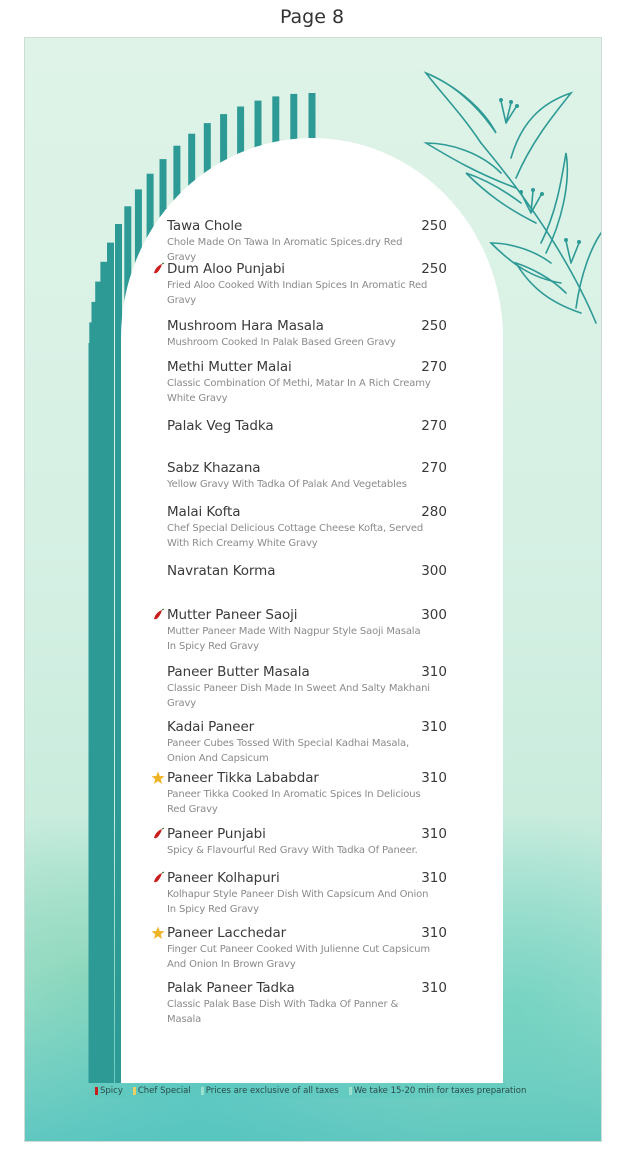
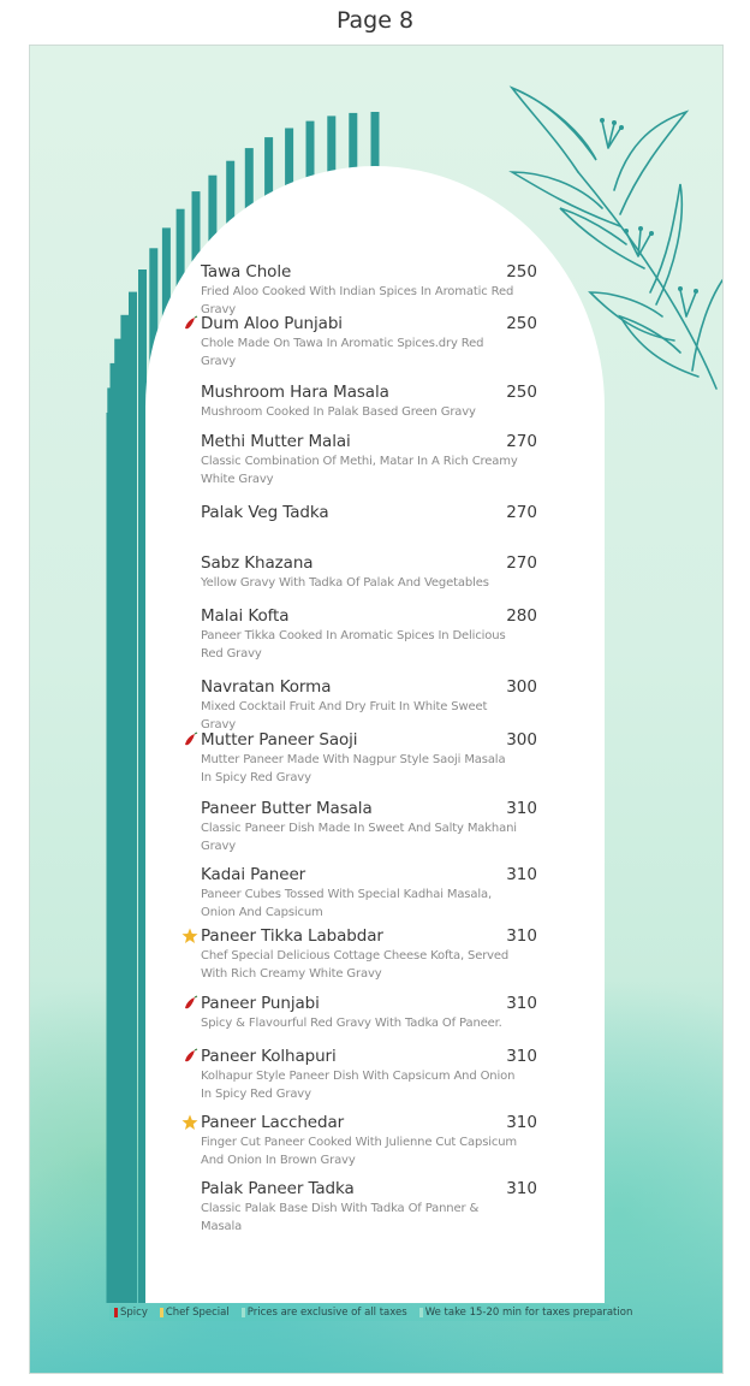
  Page 8
  Tawa Chole
  250
- Chole Made On Tawa In Aromatic Spices.dry Red Gravy
+ Fried Aloo Cooked With Indian Spices In Aromatic Red Gravy
  Dum Aloo Punjabi
  250
- Fried Aloo Cooked With Indian Spices In Aromatic Red Gravy
+ Chole Made On Tawa In Aromatic Spices.dry Red Gravy
  Mushroom Hara Masala
  250
  Mushroom Cooked In Palak Based Green Gravy
  Methi Mutter Malai
  270
  Classic Combination Of Methi, Matar In A Rich Creamy White Gravy
  Palak Veg Tadka
  270
  Sabz Khazana
  270
  Yellow Gravy With Tadka Of Palak And Vegetables
  Malai Kofta
  280
- Chef Special Delicious Cottage Cheese Kofta, Served With Rich Creamy White Gravy
+ Paneer Tikka Cooked In Aromatic Spices In Delicious Red Gravy
  Navratan Korma
  300
+ Mixed Cocktail Fruit And Dry Fruit In White Sweet Gravy
  Mutter Paneer Saoji
  300
  Mutter Paneer Made With Nagpur Style Saoji Masala In Spicy Red Gravy
  Paneer Butter Masala
  310
  Classic Paneer Dish Made In Sweet And Salty Makhani Gravy
  Kadai Paneer
  310
  Paneer Cubes Tossed With Special Kadhai Masala, Onion And Capsicum
  Paneer Tikka Lababdar
  310
- Paneer Tikka Cooked In Aromatic Spices In Delicious Red Gravy
+ Chef Special Delicious Cottage Cheese Kofta, Served With Rich Creamy White Gravy
  Paneer Punjabi
  310
  Spicy & Flavourful Red Gravy With Tadka Of Paneer.
  Paneer Kolhapuri
  310
  Kolhapur Style Paneer Dish With Capsicum And Onion In Spicy Red Gravy
  Paneer Lacchedar
  310
  Finger Cut Paneer Cooked With Julienne Cut Capsicum And Onion In Brown Gravy
  Palak Paneer Tadka
  310
  Classic Palak Base Dish With Tadka Of Panner & Masala
  Spicy
  Chef Special
  Prices are exclusive of all taxes
  We take 15-20 min for taxes preparation
